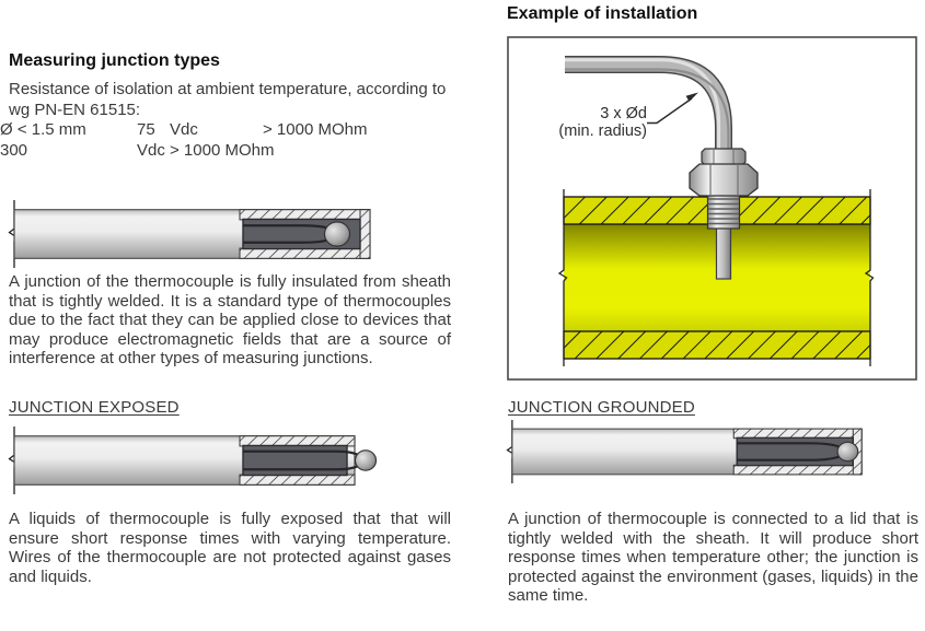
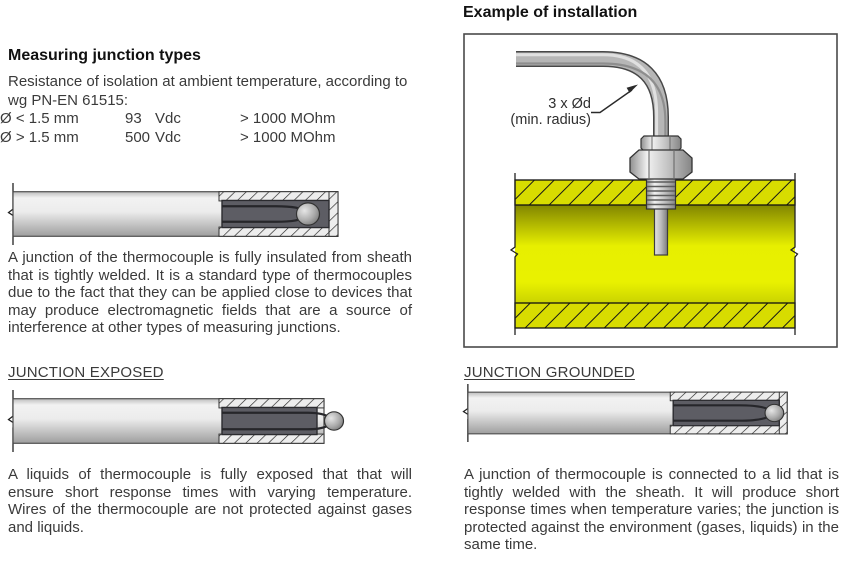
  Measuring junction types
  Resistance of isolation at ambient temperature, according to wg PN-EN 61515:
  Ø < 1.5 mm
- 75
+ 93
  Vdc
  > 1000 MOhm
+ Ø > 1.5 mm
- 300
+ 500
  Vdc
  > 1000 MOhm
  A junction of the thermocouple is fully insulated from sheath that is tightly welded. It is a standard type of thermocouples due to the fact that they can be applied close to devices that may produce electromagnetic fields that are a source of interference at other types of measuring junctions.
  JUNCTION EXPOSED
  A liquids of thermocouple is fully exposed that that will ensure short response times with varying temperature. Wires of the thermocouple are not protected against gases and liquids.
  Example of installation
  3 x Ød
  (min. radius)
  JUNCTION GROUNDED
- A junction of thermocouple is connected to a lid that is tightly welded with the sheath. It will produce short response times when temperature other; the junction is protected against the environment (gases, liquids) in the same time.
+ A junction of thermocouple is connected to a lid that is tightly welded with the sheath. It will produce short response times when temperature varies; the junction is protected against the environment (gases, liquids) in the same time.
